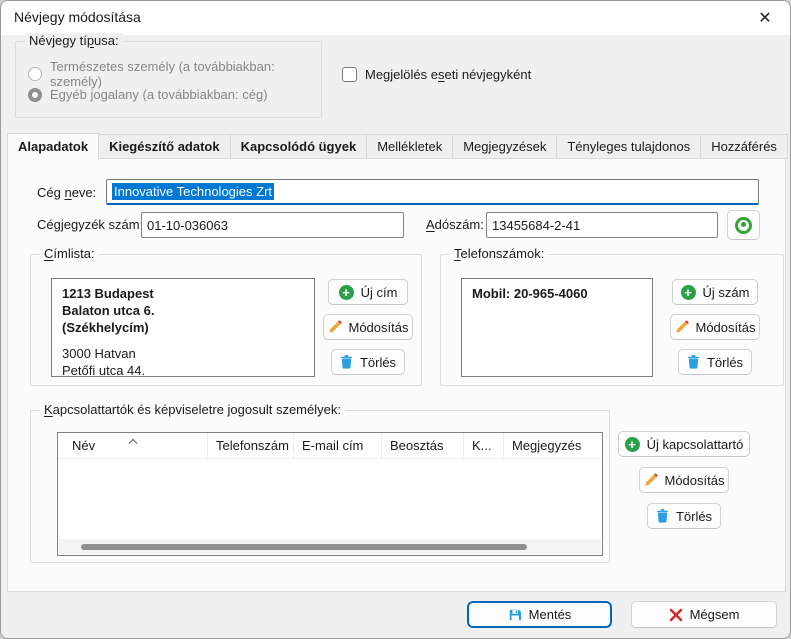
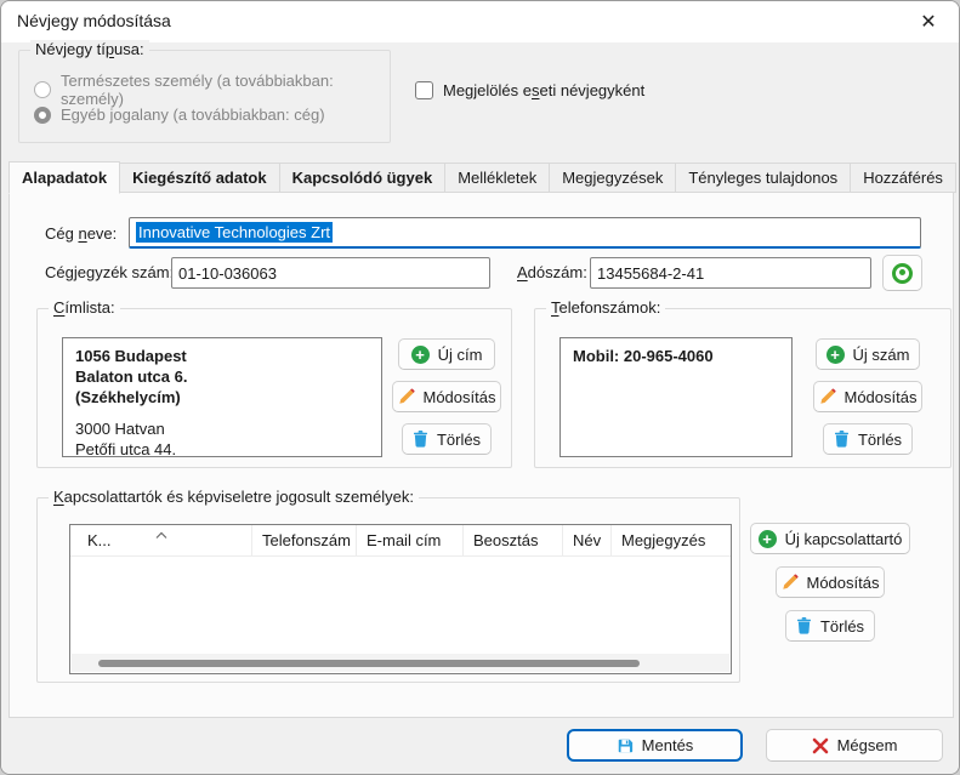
  Névjegy módosítása
  ✕
  Névjegy típusa:
  Természetes személy (a továbbiakban: személy)
  Egyéb jogalany (a továbbiakban: cég)
  Megjelölés eseti névjegyként
  Alapadatok
  Kiegészítő adatok
  Kapcsolódó ügyek
  Mellékletek
  Megjegyzések
  Tényleges tulajdonos
  Hozzáférés
  Cég neve:
  Innovative Technologies Zrt
  Cégjegyzék szám
  01-10-036063
  Adószám:
  13455684-2-41
  Címlista:
- 1213 Budapest
+ 1056 Budapest
  Balaton utca 6.
  (Székhelycím)
  3000 Hatvan
  Petőfi utca 44.
  +
  Új cím
  Módosítás
  Törlés
  Telefonszámok:
  Mobil: 20-965-4060
  +
  Új szám
  Módosítás
  Törlés
  Kapcsolattartók és képviseletre jogosult személyek:
- Név
+ K...
  Telefonszám
  E-mail cím
  Beosztás
- K...
+ Név
  Megjegyzés
  +
  Új kapcsolattartó
  Módosítás
  Törlés
  Mentés
  Mégsem
